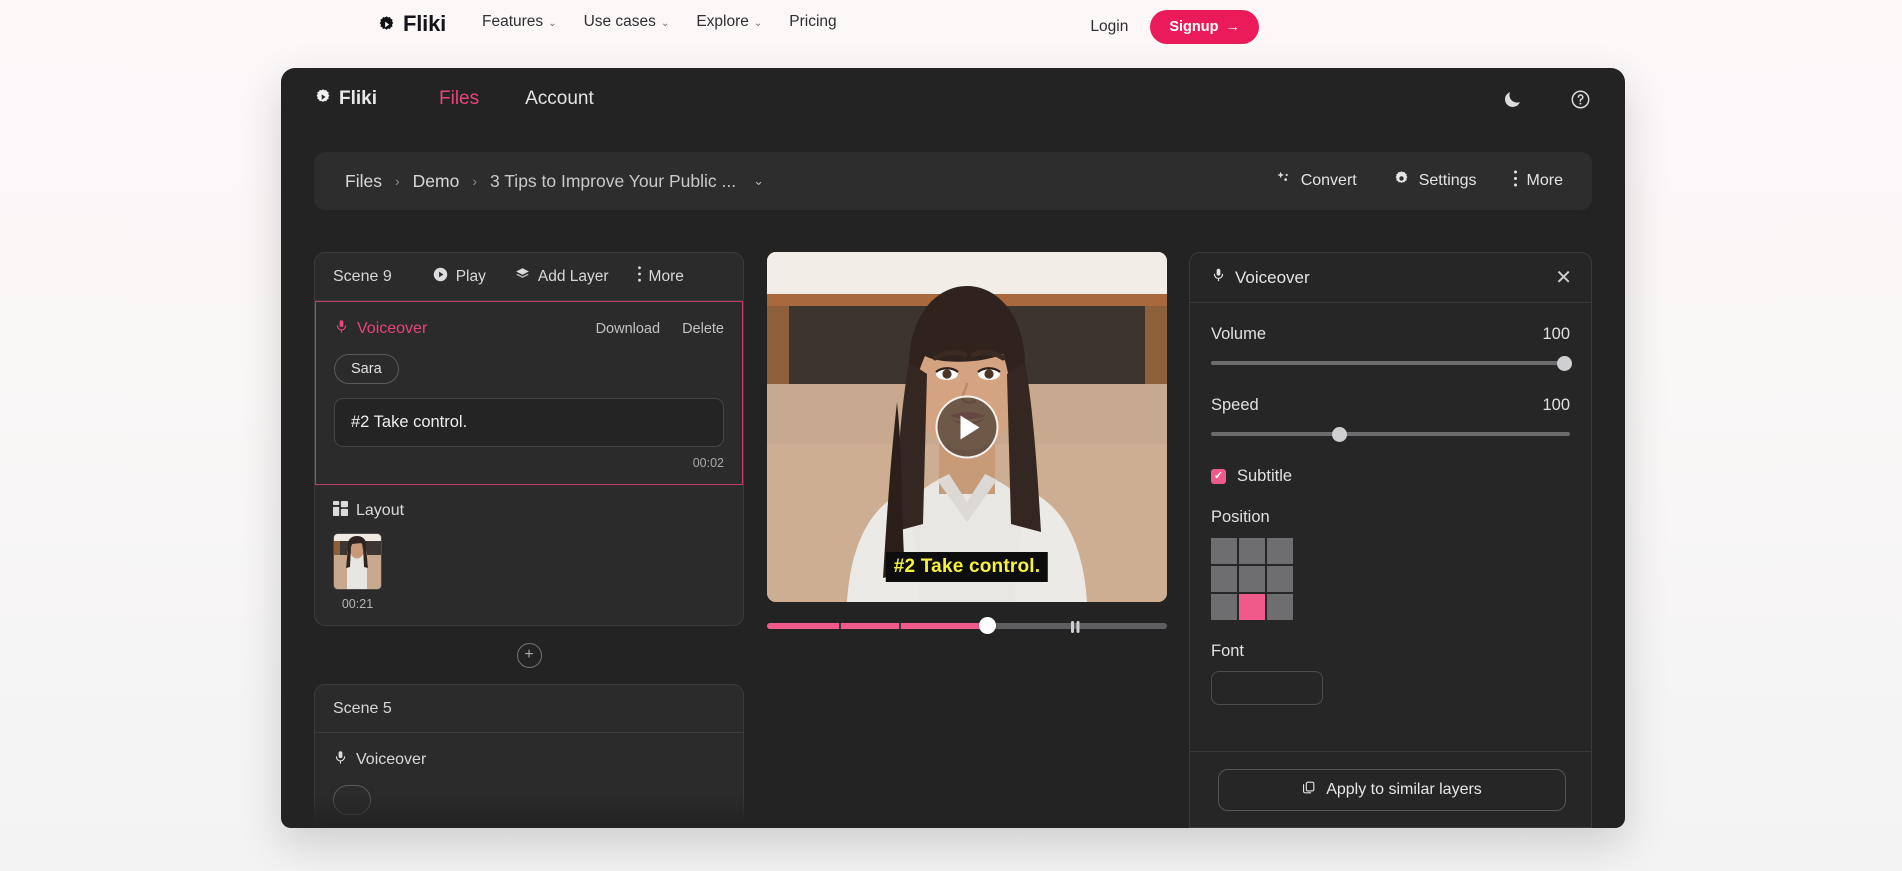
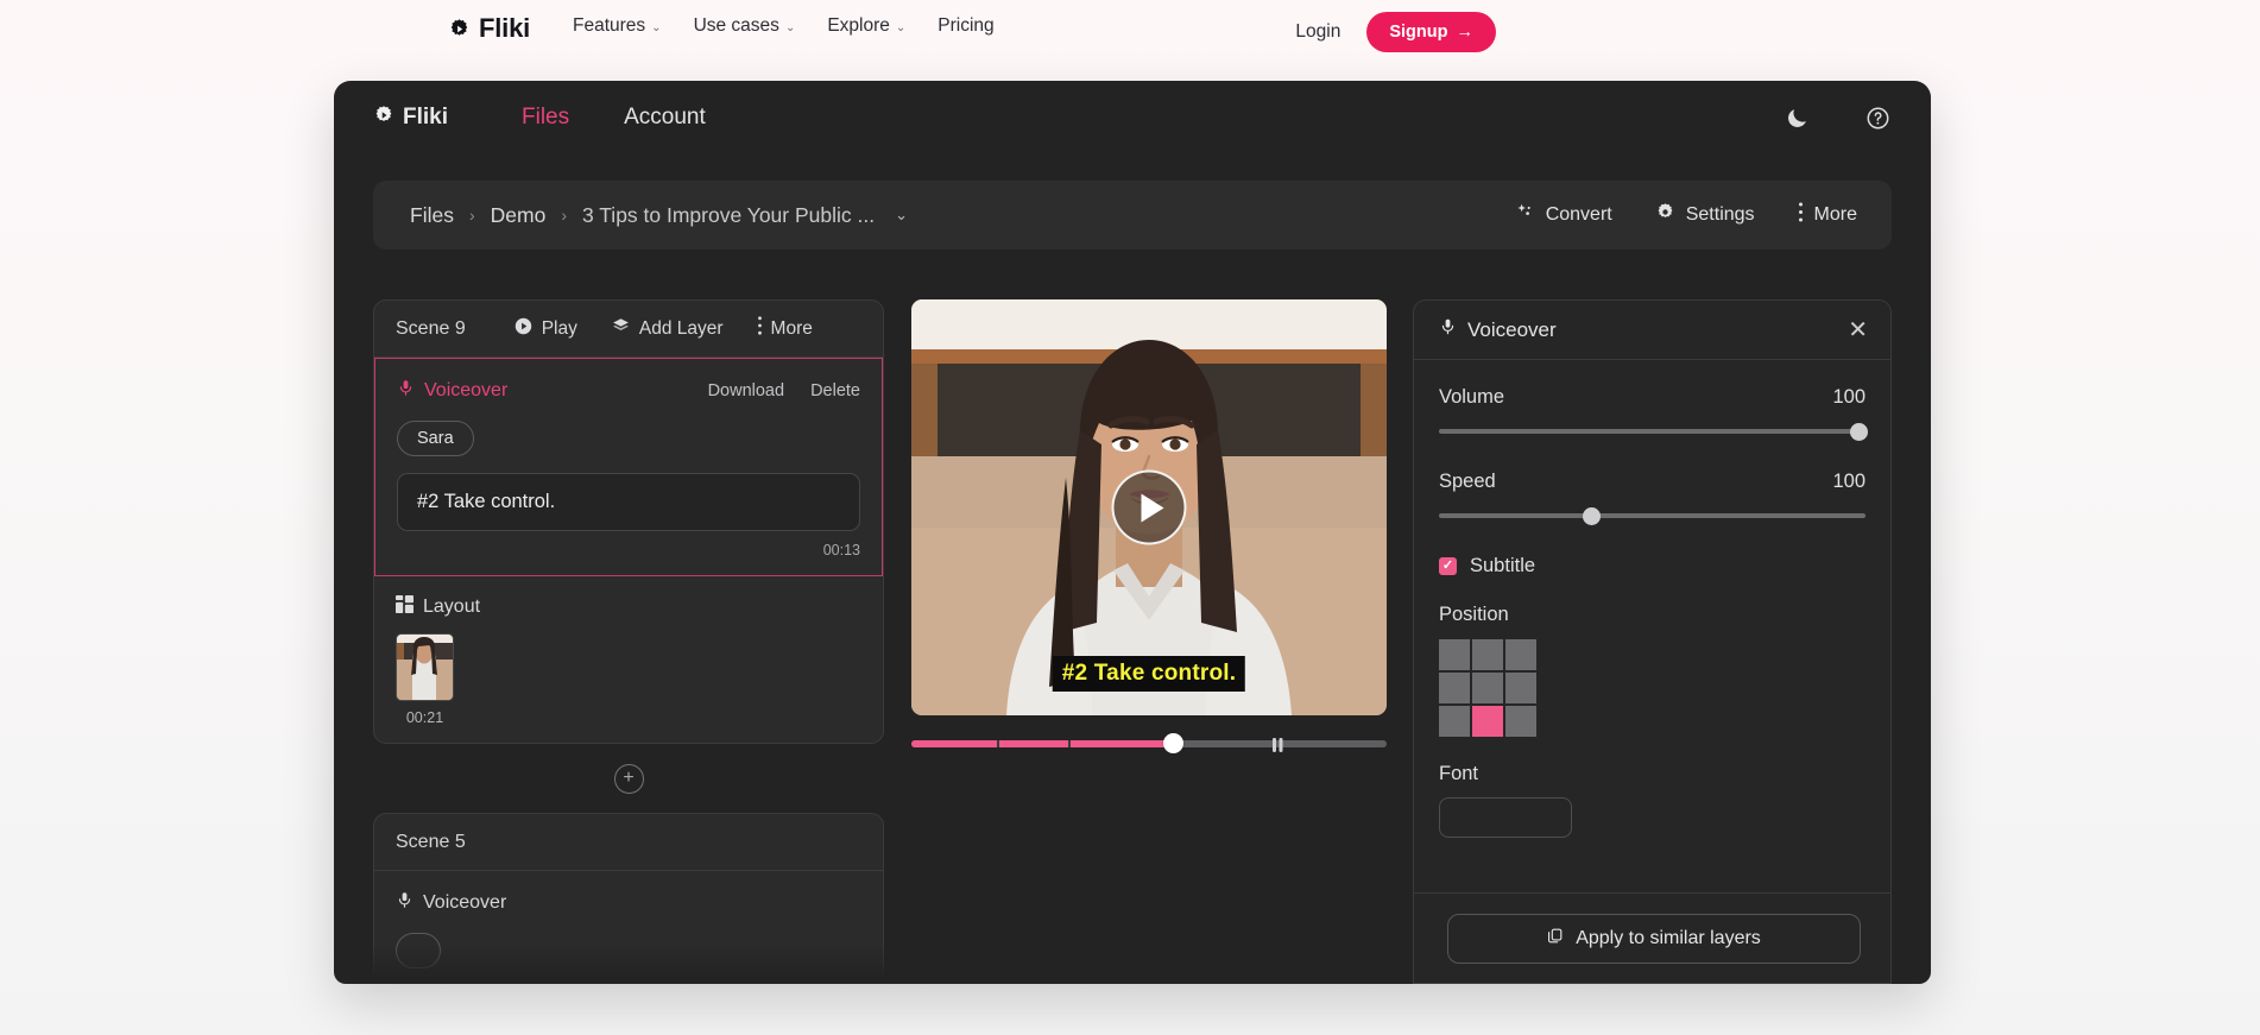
  Fliki
  Features
  ⌄
  Use cases
  ⌄
  Explore
  ⌄
  Pricing
  Login
  Signup
  →
  Fliki
  Files
  Account
  Files
  ›
  Demo
  ›
  3 Tips to Improve Your Public ...
  ⌄
  Convert
  Settings
  More
  Scene 9
  Play
  Add Layer
  More
  Voiceover
  Download
  Delete
  Sara
  #2 Take control.
- 00:02
+ 00:13
  Layout
  00:21
  +
  Scene 5
  Voiceover
  #2 Take control.
  Voiceover
  ✕
  Volume
  100
  Speed
  100
  ✓
  Subtitle
  Position
  Font
  Apply to similar layers
